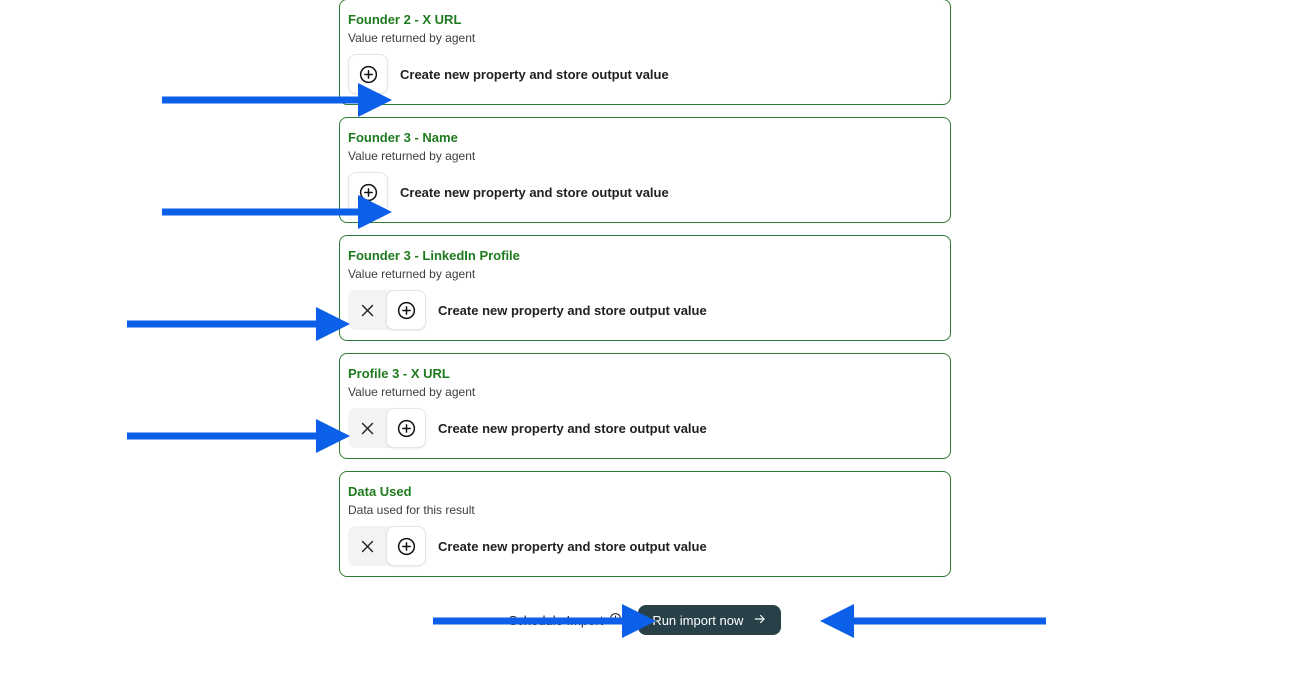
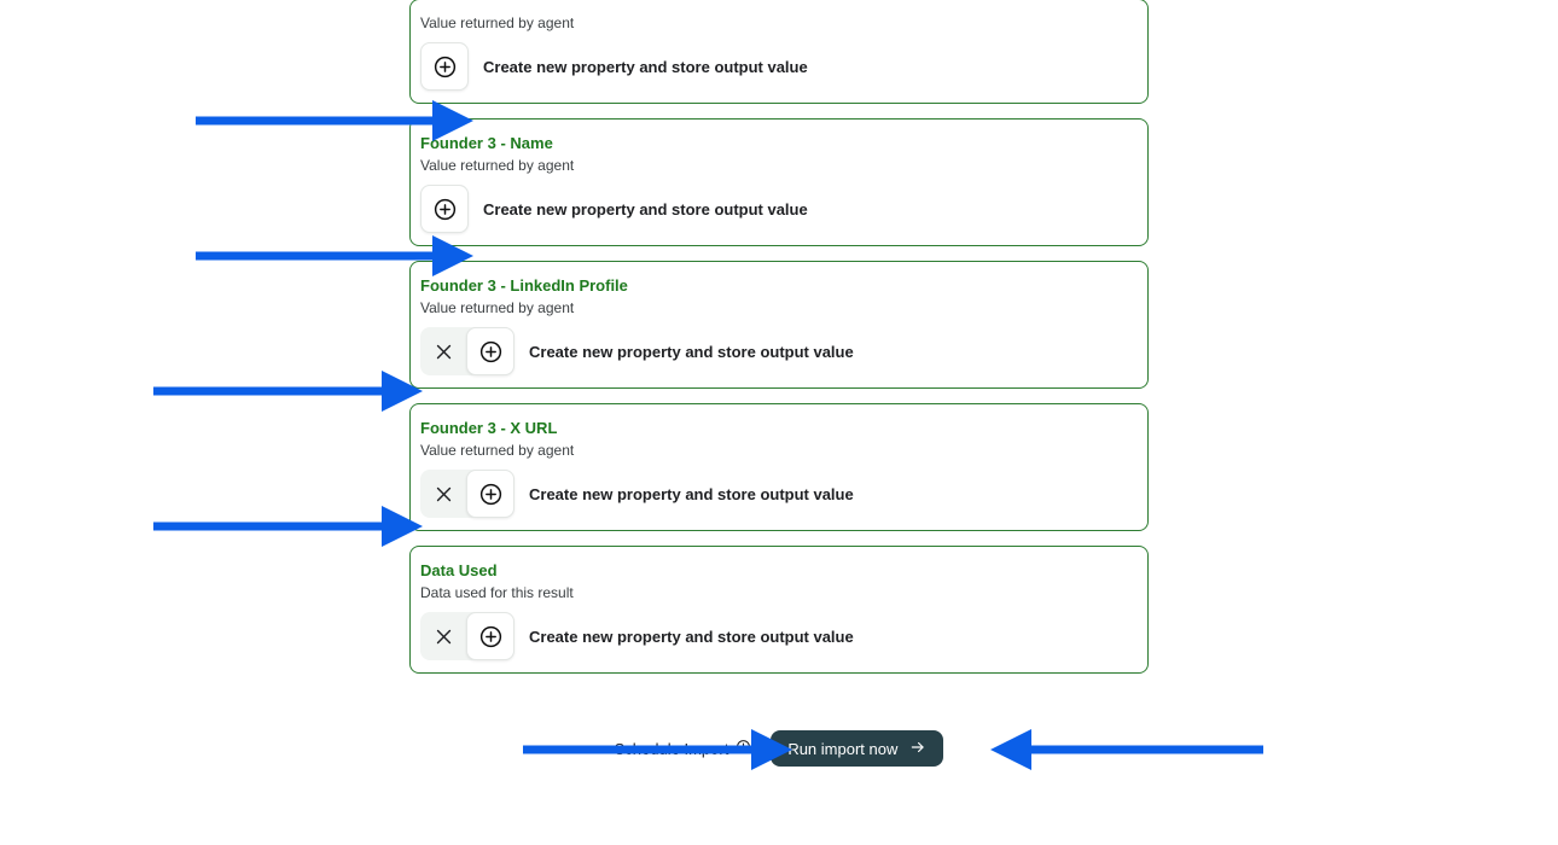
- Founder 2 - X URL
  Value returned by agent
  Create new property and store output value
  Founder 3 - Name
  Value returned by agent
  Create new property and store output value
  Founder 3 - LinkedIn Profile
  Value returned by agent
  Create new property and store output value
- Profile 3 - X URL
+ Founder 3 - X URL
  Value returned by agent
  Create new property and store output value
  Data Used
  Data used for this result
  Create new property and store output value
  Run import now
